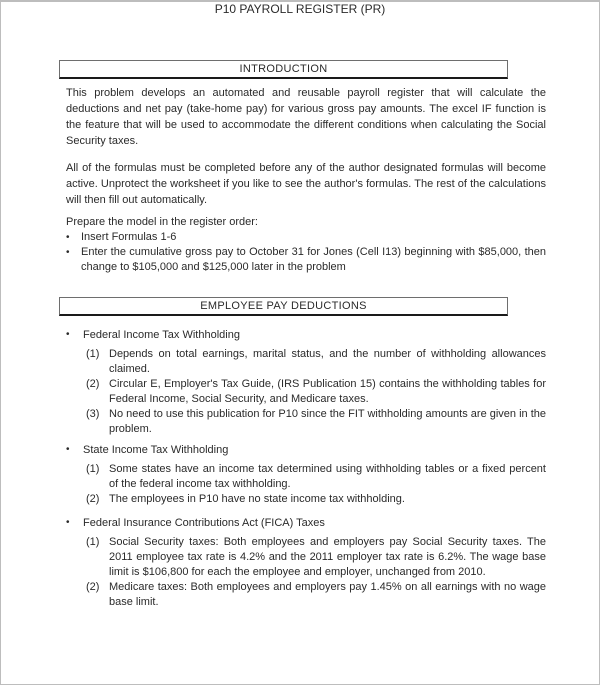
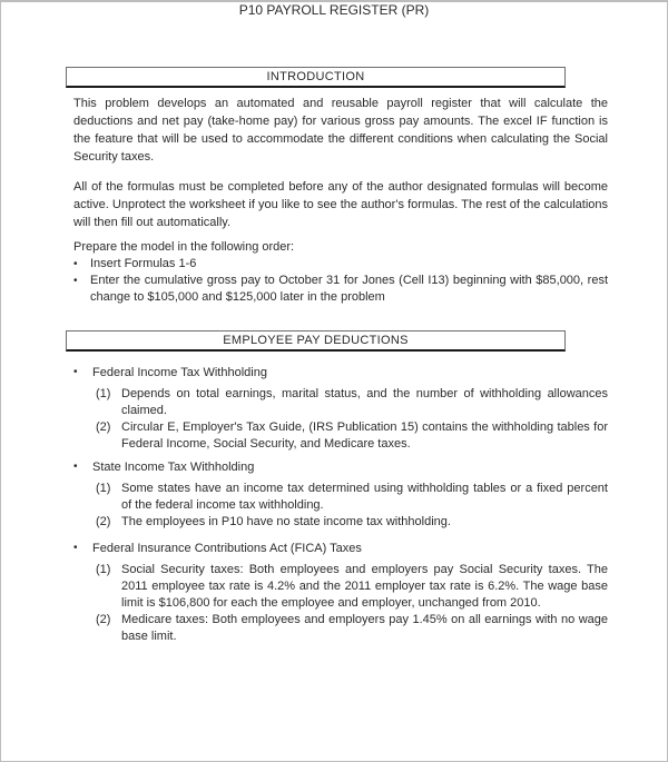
  P10 PAYROLL REGISTER (PR)
  INTRODUCTION
  This problem develops an automated and reusable payroll register that will calculate the deductions and net pay (take-home pay) for various gross pay amounts. The excel IF function is the feature that will be used to accommodate the different conditions when calculating the Social Security taxes.
  All of the formulas must be completed before any of the author designated formulas will become active. Unprotect the worksheet if you like to see the author's formulas. The rest of the calculations will then fill out automatically.
- Prepare the model in the register order:
+ Prepare the model in the following order:
  •
  Insert Formulas 1-6
  •
- Enter the cumulative gross pay to October 31 for Jones (Cell I13) beginning with $85,000, then change to $105,000 and $125,000 later in the problem
+ Enter the cumulative gross pay to October 31 for Jones (Cell I13) beginning with $85,000, rest change to $105,000 and $125,000 later in the problem
  EMPLOYEE PAY DEDUCTIONS
  •
  Federal Income Tax Withholding
  (1)
  Depends on total earnings, marital status, and the number of withholding allowances claimed.
  (2)
  Circular E, Employer's Tax Guide, (IRS Publication 15) contains the withholding tables for Federal Income, Social Security, and Medicare taxes.
- (3)
- No need to use this publication for P10 since the FIT withholding amounts are given in the problem.
  •
  State Income Tax Withholding
  (1)
  Some states have an income tax determined using withholding tables or a fixed percent of the federal income tax withholding.
  (2)
  The employees in P10 have no state income tax withholding.
  •
  Federal Insurance Contributions Act (FICA) Taxes
  (1)
  Social Security taxes: Both employees and employers pay Social Security taxes. The 2011 employee tax rate is 4.2% and the 2011 employer tax rate is 6.2%. The wage base limit is $106,800 for each the employee and employer, unchanged from 2010.
  (2)
  Medicare taxes: Both employees and employers pay 1.45% on all earnings with no wage base limit.
